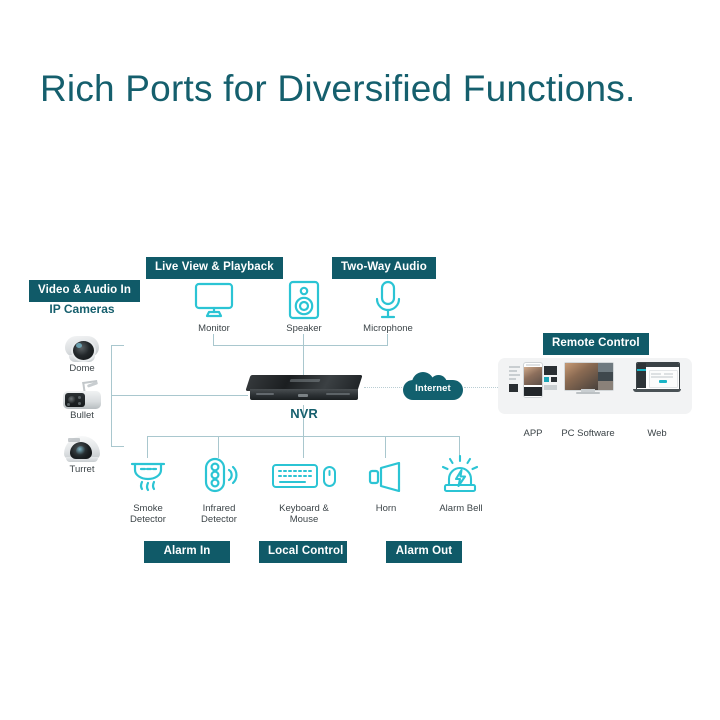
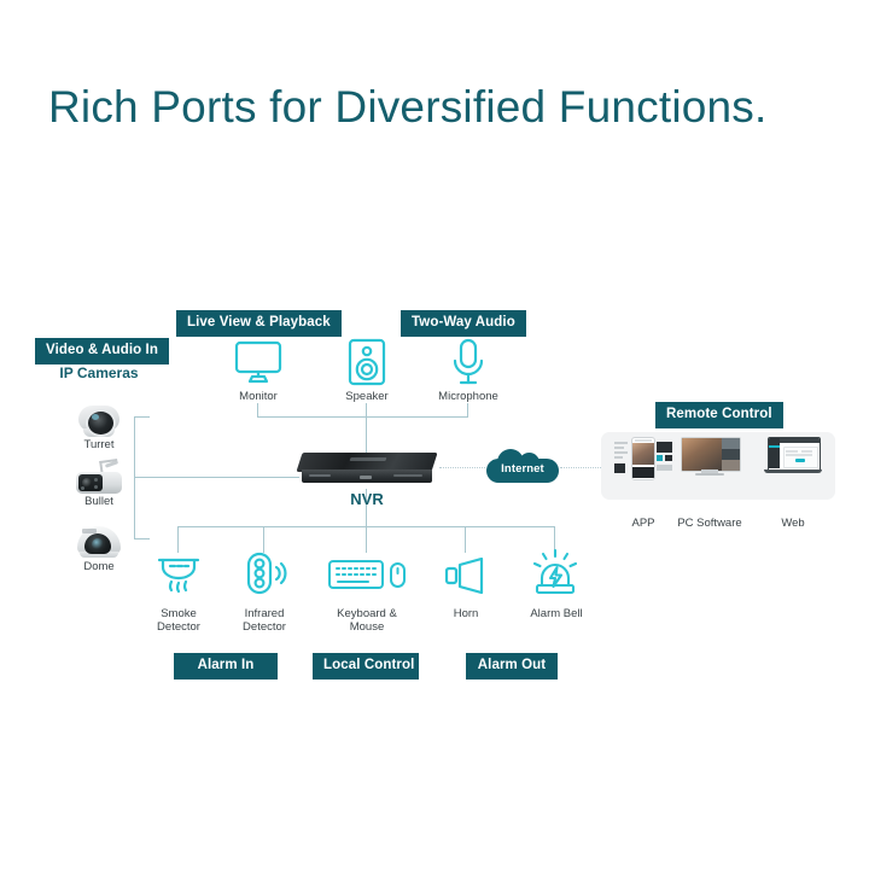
  Rich Ports for Diversified Functions.
  Video & Audio In
  Live View & Playback
  Two-Way Audio
  Remote Control
  Alarm In
  Local Control
  Alarm Out
  IP Cameras
- Dome
+ Turret
  Bullet
- Turret
+ Dome
  Monitor
  Speaker
  Microphone
  NVR
  Internet
  APP
  PC Software
  Web
  Smoke
  Detector
  Infrared
  Detector
  Keyboard &
  Mouse
  Horn
  Alarm Bell
